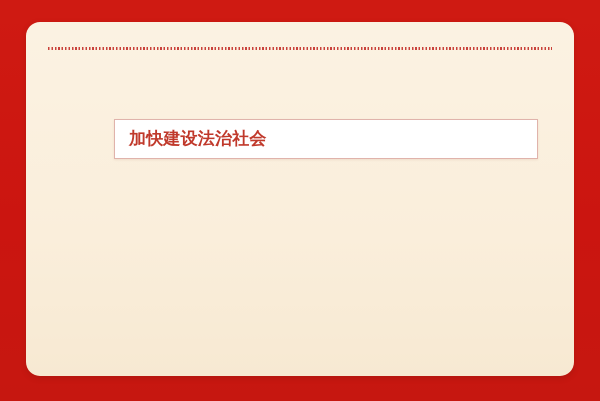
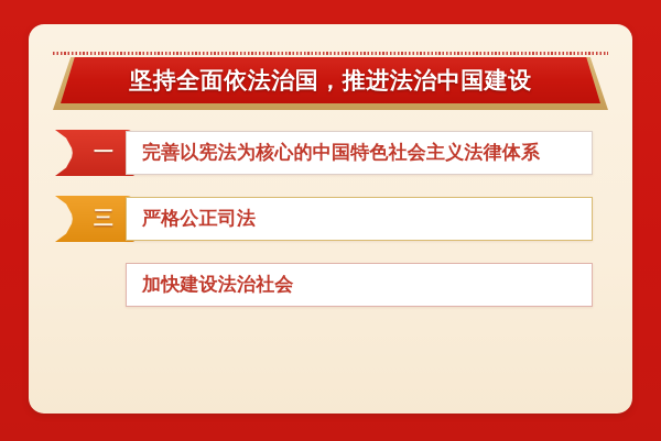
+ 坚持全面依法治国，推进法治中国建设
+ 一
+ 完善以宪法为核心的中国特色社会主义法律体系
+ 三
+ 严格公正司法
  加快建设法治社会
